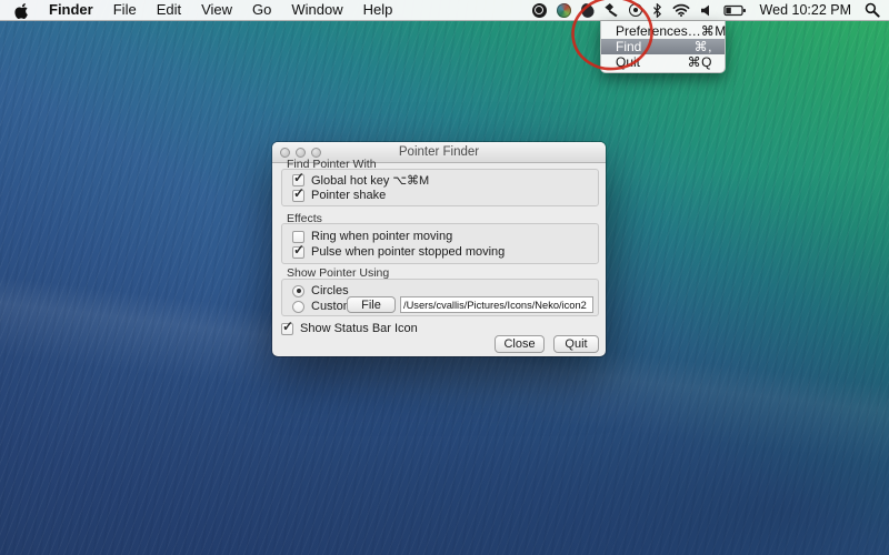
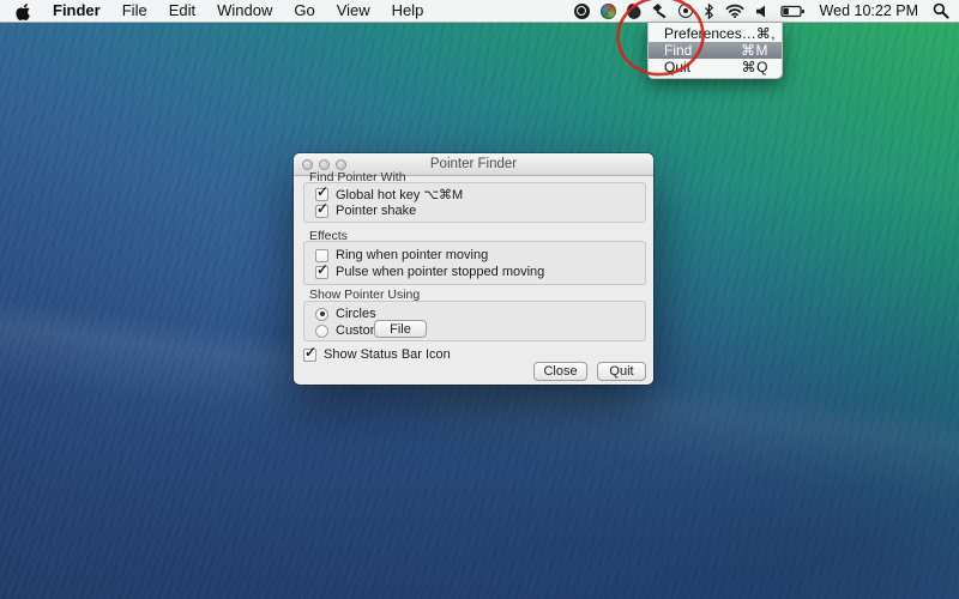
  Finder
  File
  Edit
- View
+ Window
  Go
- Window
+ View
  Help
  Wed 10:22 PM
  Preferences…
- ⌘M
+ ⌘,
  Find
- ⌘,
+ ⌘M
  Qut
  ⌘Q
  Pointer Finder
  Find Pointer With
  ✓
  Global hot key ⌥⌘M
  ✓
  Pointer shake
  Effects
  Ring when pointer moving
  ✓
  Pulse when pointer stopped moving
  Show Pointer Using
  Circles
  Custo
  File
- /Users/cvallis/Pictures/Icons/Neko/icon2
  ✓
  Show Status Bar Icon
  Close
  Quit
